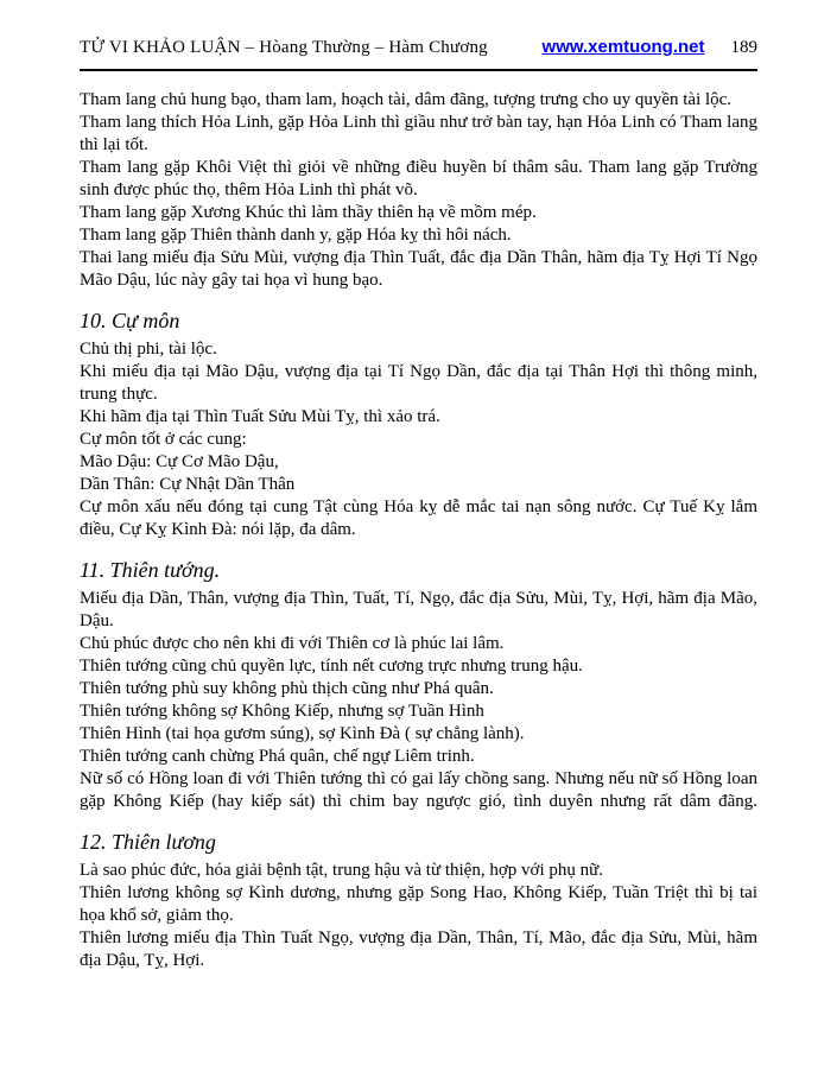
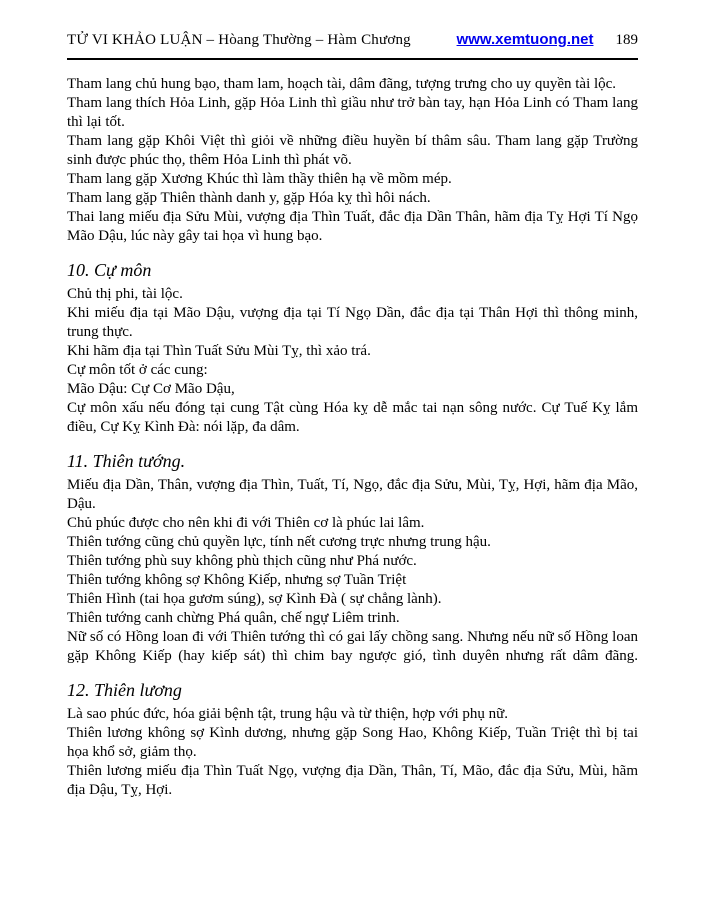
  TỬ VI KHẢO LUẬN – Hòang Thường – Hàm Chương
  www.xemtuong.net
  189
  Tham lang chủ hung bạo, tham lam, hoạch tài, dâm đãng, tượng trưng cho uy quyền tài lộc.
  Tham lang thích Hỏa Linh, gặp Hỏa Linh thì giầu như trở bàn tay, hạn Hỏa Linh có Tham lang thì lại tốt.
  Tham lang gặp Khôi Việt thì giỏi về những điều huyền bí thâm sâu. Tham lang gặp Trường sinh được phúc thọ, thêm Hỏa Linh thì phát võ.
  Tham lang gặp Xương Khúc thì làm thầy thiên hạ về mồm mép.
  Tham lang gặp Thiên thành danh y, gặp Hóa kỵ thì hôi nách.
  Thai lang miếu địa Sửu Mùi, vượng địa Thìn Tuất, đắc địa Dần Thân, hãm địa Tỵ Hợi Tí Ngọ Mão Dậu, lúc này gây tai họa vì hung bạo.
  10. Cự môn
  Chủ thị phi, tài lộc.
  Khi miếu địa tại Mão Dậu, vượng địa tại Tí Ngọ Dần, đắc địa tại Thân Hợi thì thông minh, trung thực.
  Khi hãm địa tại Thìn Tuất Sửu Mùi Tỵ, thì xảo trá.
  Cự môn tốt ở các cung:
  Mão Dậu: Cự Cơ Mão Dậu,
- Dần Thân: Cự Nhật Dần Thân
  Cự môn xấu nếu đóng tại cung Tật cùng Hóa kỵ dễ mắc tai nạn sông nước. Cự Tuế Kỵ lắm điều, Cự Kỵ Kình Đà: nói lặp, đa dâm.
  11. Thiên tướng.
  Miếu địa Dần, Thân, vượng địa Thìn, Tuất, Tí, Ngọ, đắc địa Sửu, Mùi, Tỵ, Hợi, hãm địa Mão, Dậu.
  Chủ phúc được cho nên khi đi với Thiên cơ là phúc lai lâm.
  Thiên tướng cũng chủ quyền lực, tính nết cương trực nhưng trung hậu.
- Thiên tướng phù suy không phù thịch cũng như Phá quân.
+ Thiên tướng phù suy không phù thịch cũng như Phá nước.
- Thiên tướng không sợ Không Kiếp, nhưng sợ Tuần Hình
+ Thiên tướng không sợ Không Kiếp, nhưng sợ Tuần Triệt
  Thiên Hình (tai họa gươm súng), sợ Kình Đà ( sự chẳng lành).
  Thiên tướng canh chừng Phá quân, chế ngự Liêm trinh.
  Nữ số có Hồng loan đi với Thiên tướng thì có gai lấy chồng sang. Nhưng nếu nữ số Hồng loan gặp Không Kiếp (hay kiếp sát) thì chim bay ngược gió, tình duyên nhưng rất dâm đãng.
  12. Thiên lương
  Là sao phúc đức, hóa giải bệnh tật, trung hậu và từ thiện, hợp với phụ nữ.
  Thiên lương không sợ Kình dương, nhưng gặp Song Hao, Không Kiếp, Tuần Triệt thì bị tai họa khổ sở, giảm thọ.
  Thiên lương miếu địa Thìn Tuất Ngọ, vượng địa Dần, Thân, Tí, Mão, đắc địa Sửu, Mùi, hãm địa Dậu, Tỵ, Hợi.
